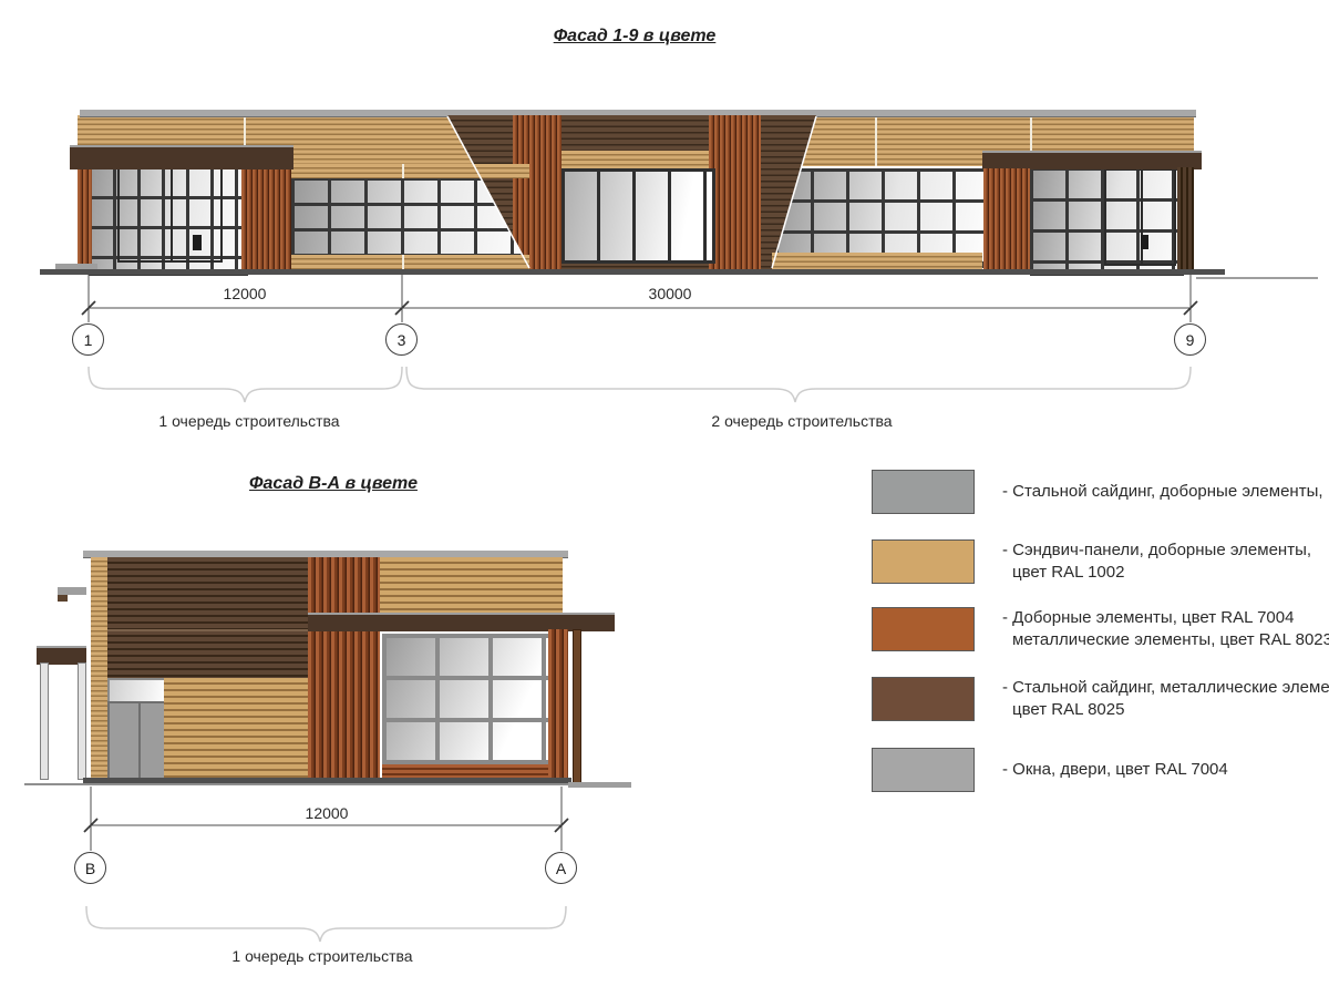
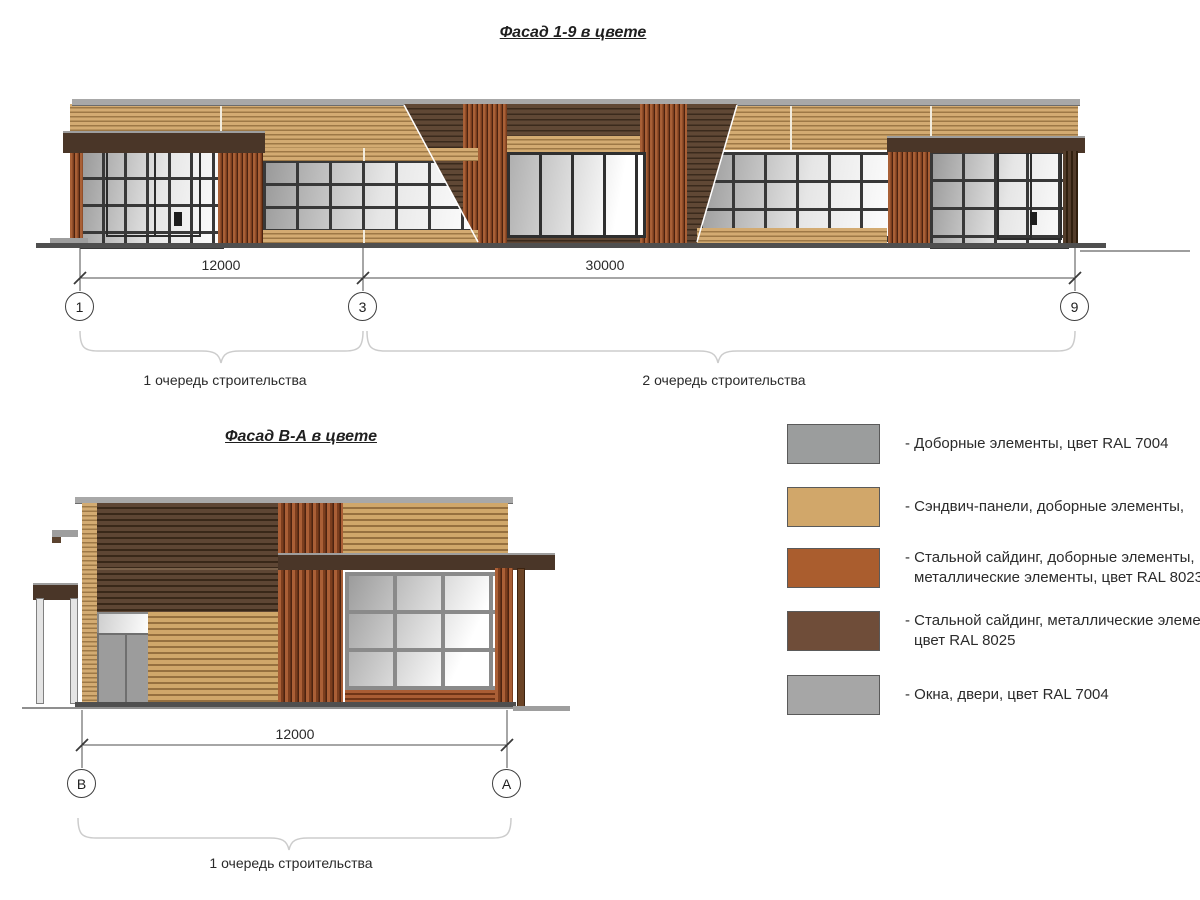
  Фасад 1-9 в цвете
  Фасад В-А в цвете
  12000
  30000
  12000
  1
  3
  9
  В
  А
  1 очередь строительства
  2 очередь строительства
  1 очередь строительства
- - Стальной сайдинг, доборные элементы,
+ - Доборные элементы, цвет RAL 7004
  - Сэндвич-панели, доборные элементы,
- цвет RAL 1002
- - Доборные элементы, цвет RAL 7004
+ - Стальной сайдинг, доборные элементы,
  металлические элементы, цвет RAL 8023
  - Стальной сайдинг, металлические элеме
  цвет RAL 8025
  - Окна, двери, цвет RAL 7004
